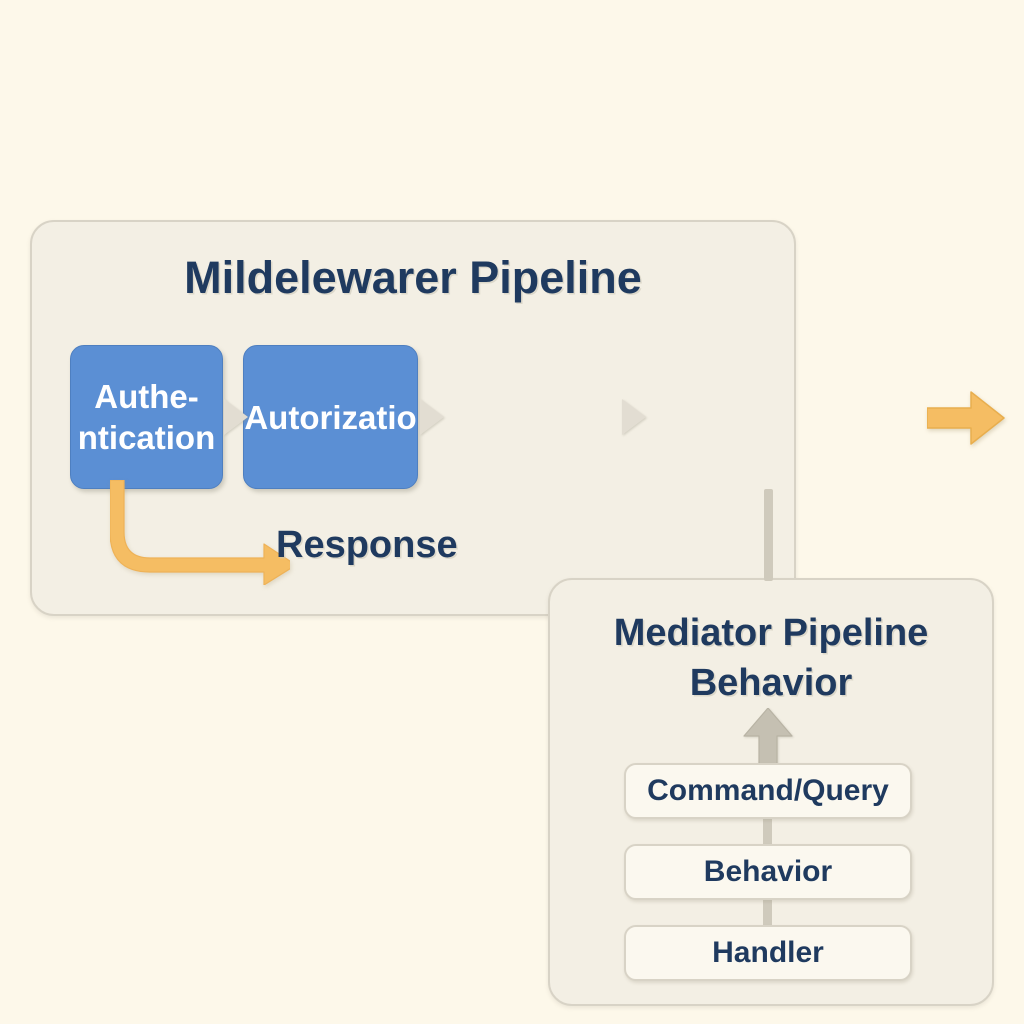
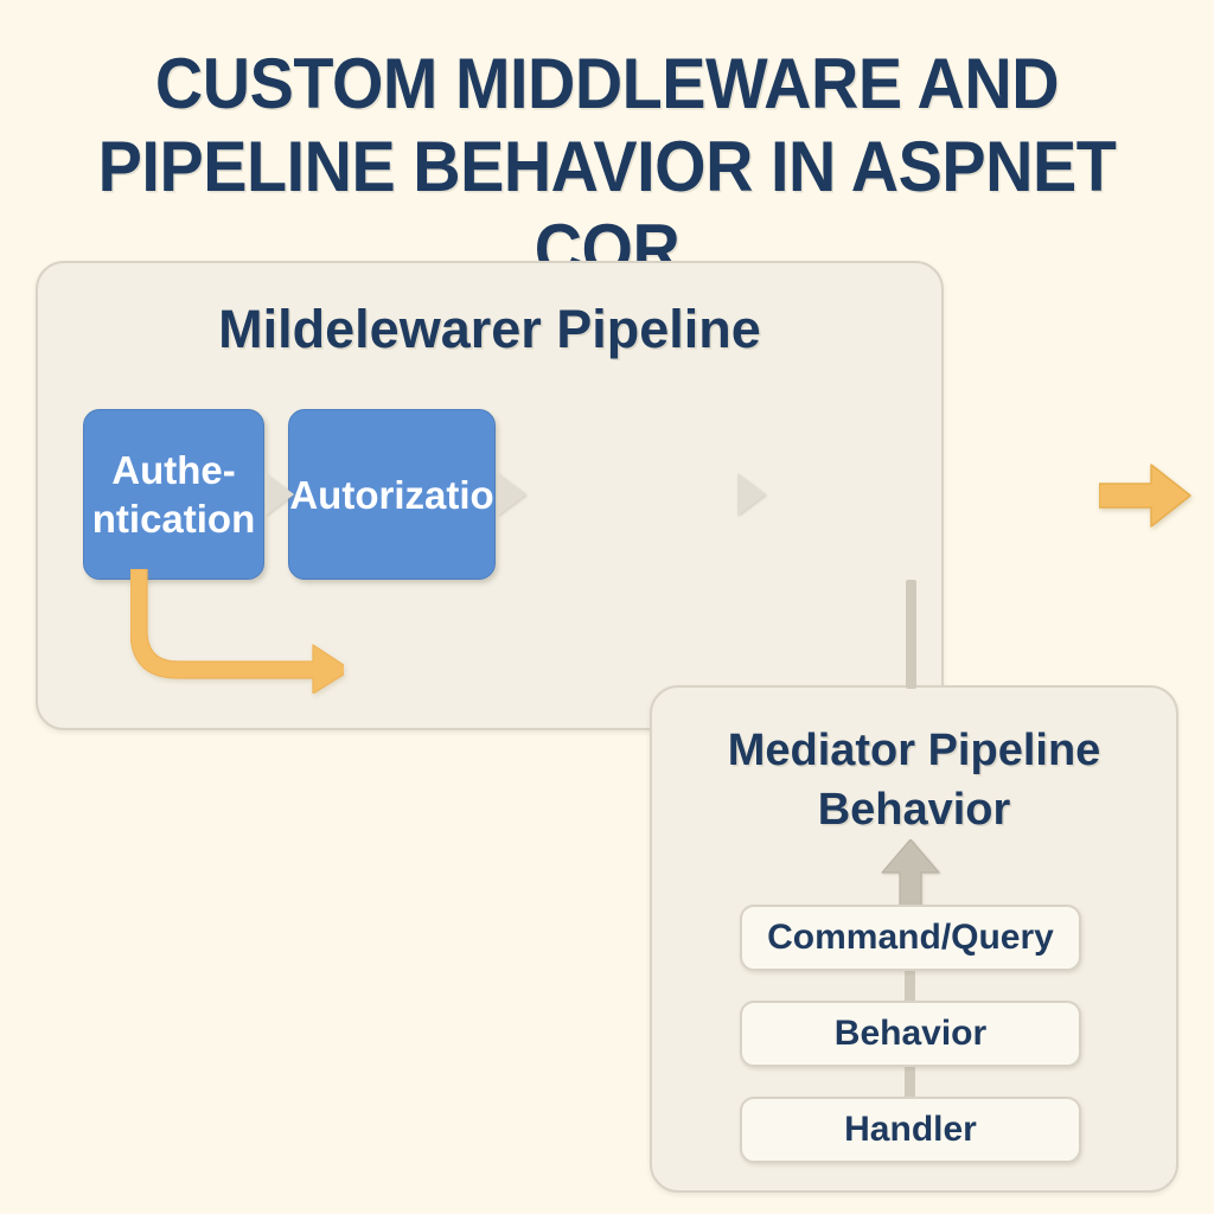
+ CUSTOM MIDDLEWARE AND
+ PIPELINE BEHAVIOR IN ASPNET COR
  Mildelewarer Pipeline
  Authe-
  ntication
  Autorizatio
- Response
  Mediator Pipeline
  Behavior
  Command/Query
  Behavior
  Handler
